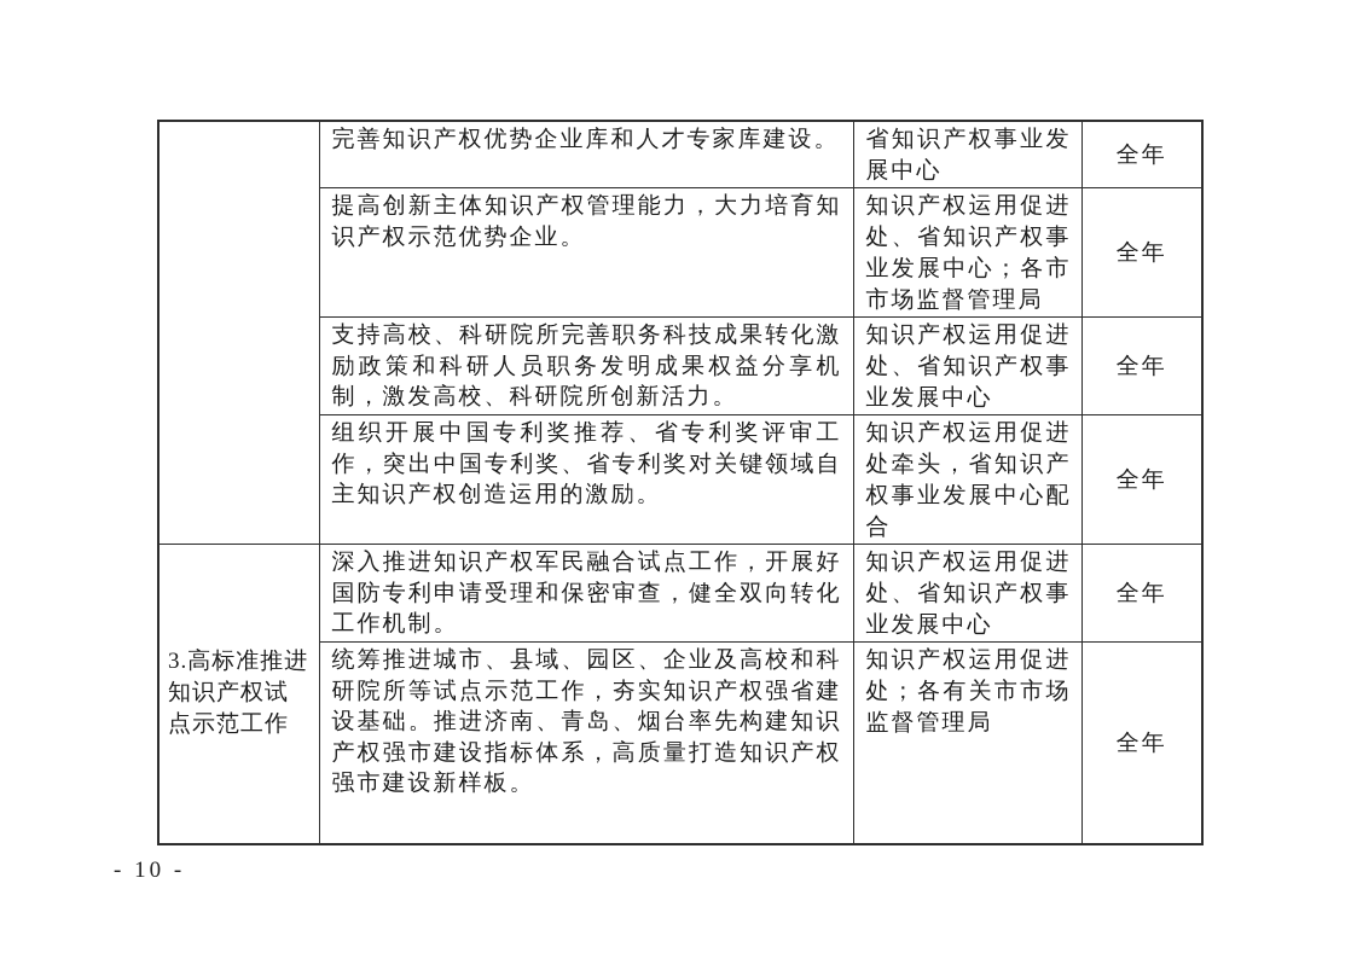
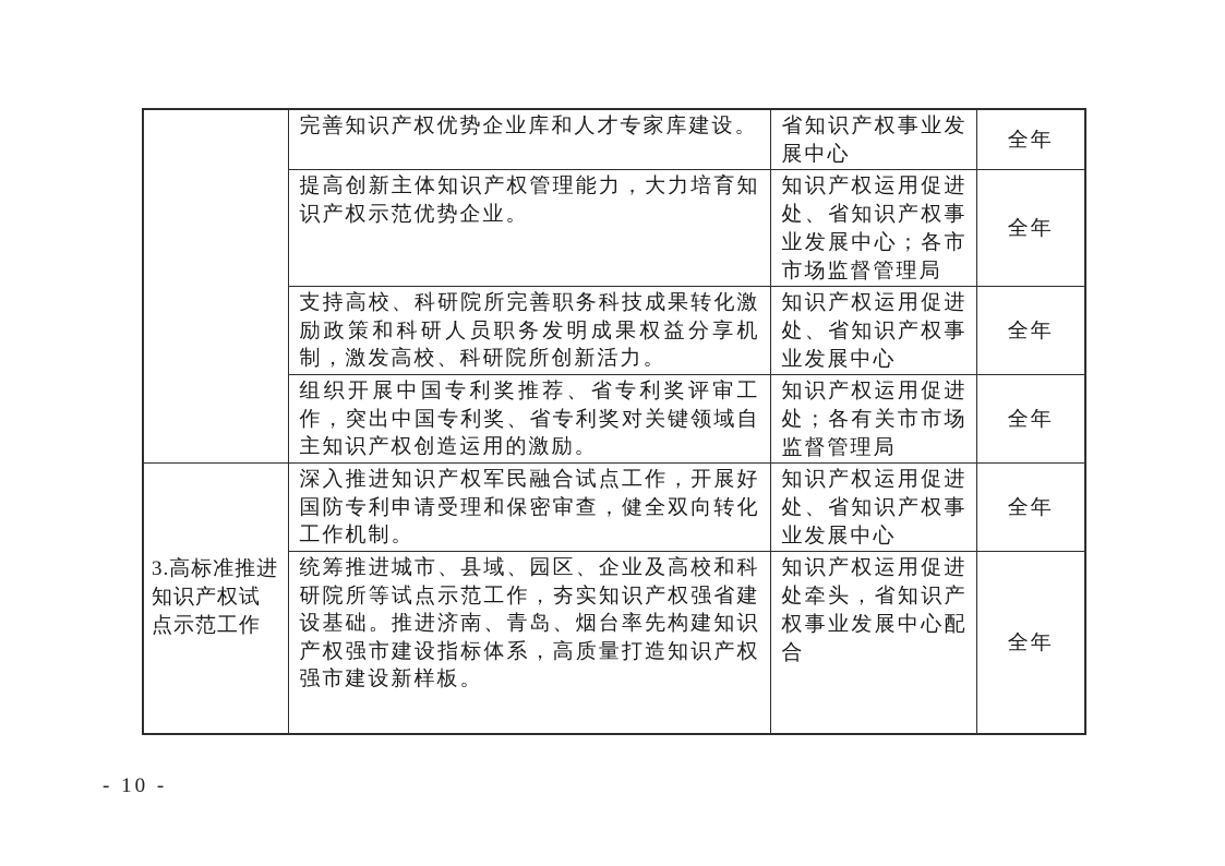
  	完善知识产权优势企业库和人才专家库建设。	省知识产权事业发展中心	全年
  提高创新主体知识产权管理能力，大力培育知识产权示范优势企业。	知识产权运用促进处、省知识产权事业发展中心；各市市场监督管理局	全年
  支持高校、科研院所完善职务科技成果转化激励政策和科研人员职务发明成果权益分享机制，激发高校、科研院所创新活力。	知识产权运用促进处、省知识产权事业发展中心	全年
- 组织开展中国专利奖推荐、省专利奖评审工作，突出中国专利奖、省专利奖对关键领域自主知识产权创造运用的激励。	知识产权运用促进处牵头，省知识产权事业发展中心配合	全年
+ 组织开展中国专利奖推荐、省专利奖评审工作，突出中国专利奖、省专利奖对关键领域自主知识产权创造运用的激励。	知识产权运用促进处；各有关市市场监督管理局	全年
  3.高标准推进知识产权试点示范工作	深入推进知识产权军民融合试点工作，开展好国防专利申请受理和保密审查，健全双向转化工作机制。	知识产权运用促进处、省知识产权事业发展中心	全年
- 统筹推进城市、县域、园区、企业及高校和科研院所等试点示范工作，夯实知识产权强省建设基础。推进济南、青岛、烟台率先构建知识产权强市建设指标体系，高质量打造知识产权强市建设新样板。	知识产权运用促进处；各有关市市场监督管理局	全年
+ 统筹推进城市、县域、园区、企业及高校和科研院所等试点示范工作，夯实知识产权强省建设基础。推进济南、青岛、烟台率先构建知识产权强市建设指标体系，高质量打造知识产权强市建设新样板。	知识产权运用促进处牵头，省知识产权事业发展中心配合	全年
  - 10 -
